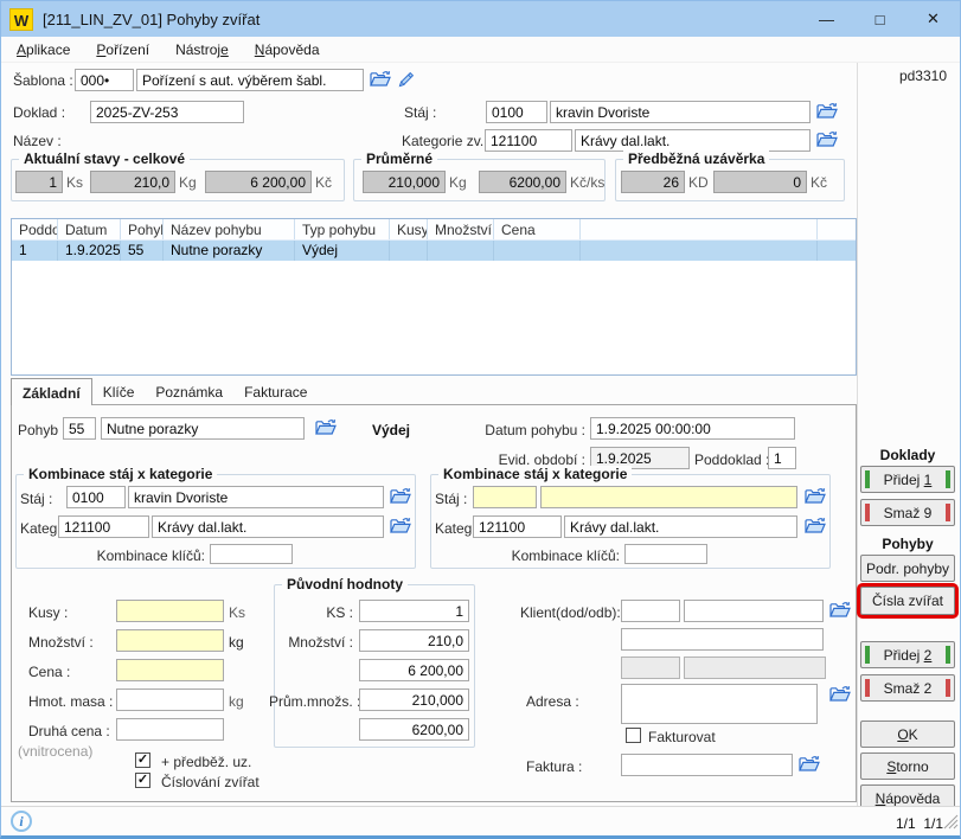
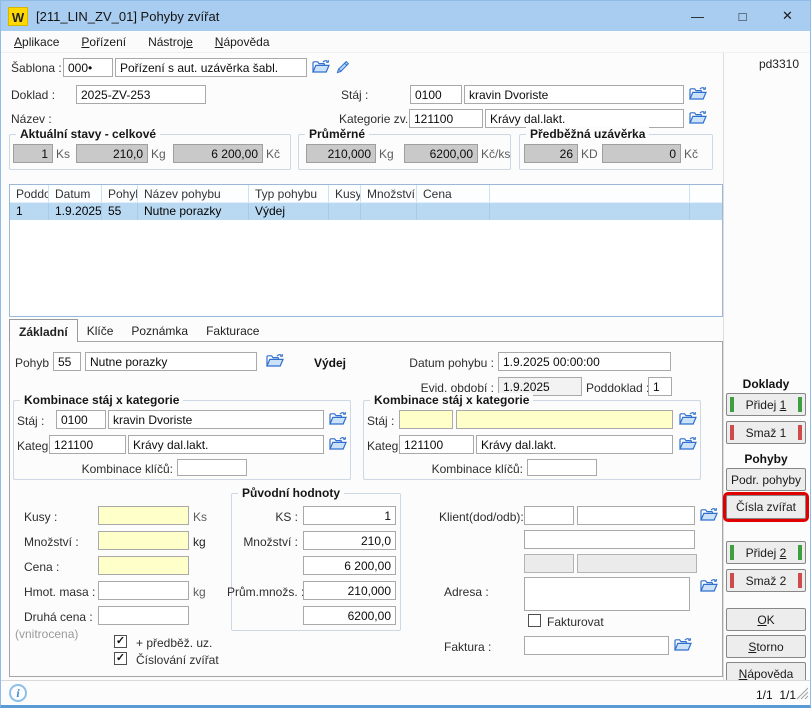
  W
  [211_LIN_ZV_01] Pohyby zvířat
  —
  □
  ✕
  Aplikace
  Pořízení
  Nástroje
  Nápověda
  Šablona :
  000•
- Pořízení s aut. výběrem šabl.
+ Pořízení s aut. uzávěrka šabl.
  Doklad :
  2025-ZV-253
  Stáj :
  0100
  kravin Dvoriste
  Název :
  Kategorie zv.
  121100
  Krávy dal.lakt.
  Aktuální stavy - celkové
  1
  Ks
  210,0
  Kg
  6 200,00
  Kč
  Průměrné
  210,000
  Kg
  6200,00
  Kč/ks
  Předběžná uzávěrka
  26
  KD
  0
  Kč
  Datum
  Pohy
  Název pohybu
  Typ pohybu
  Kusy
  Množství
  Cena
  1
  1.9.2025
  55
  Nutne porazky
  Výdej
  Základní
  Klíče
  Poznámka
  Fakturace
  Pohyb
  55
  Nutne porazky
  Výdej
  Datum pohybu :
  1.9.2025 00:00:00
  Evid. období :
  1.9.2025
  Poddoklad
  1
  Kombinace stáj x kategorie
  Stáj :
  0100
  kravin Dvoriste
  Kateg
  121100
  Krávy dal.lakt.
  Kombinace klíčů:
  Kombinace stáj x kategorie
  Stáj :
  Kateg
  121100
  Krávy dal.lakt.
  Kombinace klíčů:
  Kusy :
  Ks
  Množství :
  kg
  Cena :
  Hmot. masa :
  kg
  Druhá cena :
  (vnitrocena)
  ✓
  + předběž. uz.
  ✓
  Číslování zvířat
  Původní hodnoty
  KS :
  1
  Množství :
  210,0
  6 200,00
  Prům.množs.
  210,000
  6200,00
  Klient(dod/odb):
  Adresa :
  Fakturovat
  Faktura :
  pd3310
  Doklady
  Přidej 1
- Smaž 9
+ Smaž 1
  Pohyby
  Podr. pohyby
  Čísla zvířat
  Přidej 2
  Smaž 2
  OK
  Storno
  Nápověda
  i
  1/1 1/1
